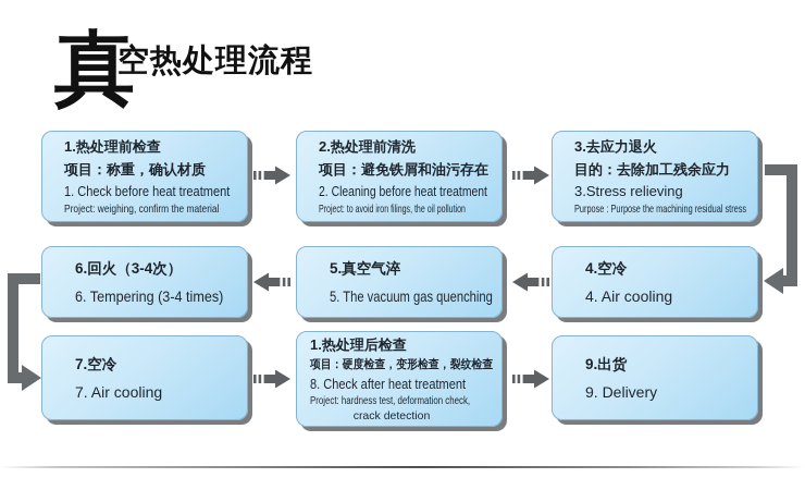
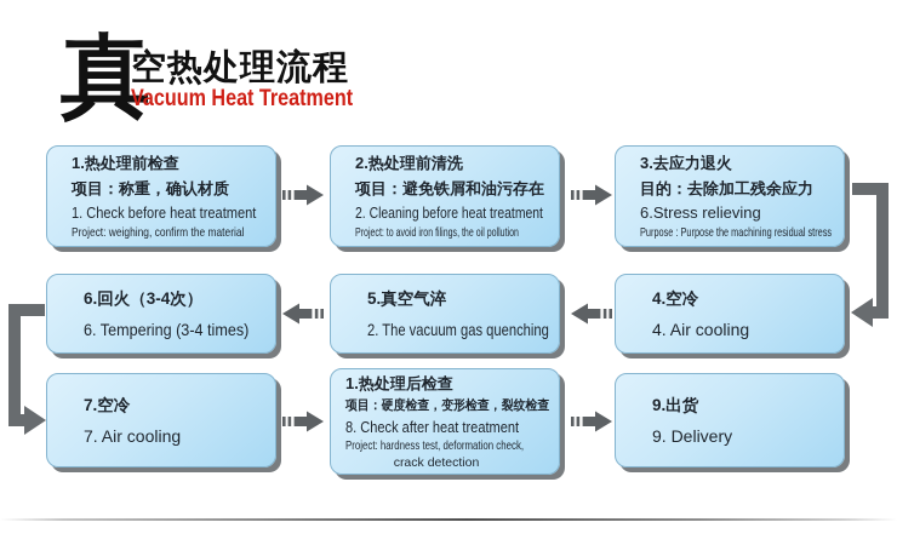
  真
  空热处理流程
+ Vacuum Heat Treatment
  1.热处理前检查
  项目：称重，确认材质
  1. Check before heat treatment
  Project: weighing, confirm the material
  2.热处理前清洗
  项目：避免铁屑和油污存在
  2. Cleaning before heat treatment
  Project: to avoid iron filings, the oil pollution
  3.去应力退火
  目的：去除加工残余应力
- 3.Stress relieving
+ 6.Stress relieving
  Purpose : Purpose the machining residual stress
  6.回火（3-4次）
  6. Tempering (3-4 times)
  5.真空气淬
- 5. The vacuum gas quenching
+ 2. The vacuum gas quenching
  4.空冷
  4. Air cooling
  7.空冷
  7. Air cooling
  1.热处理后检查
  项目：硬度检查，变形检查，裂纹检查
  8. Check after heat treatment
  Project: hardness test, deformation check,
  crack detection
  9.出货
  9. Delivery
